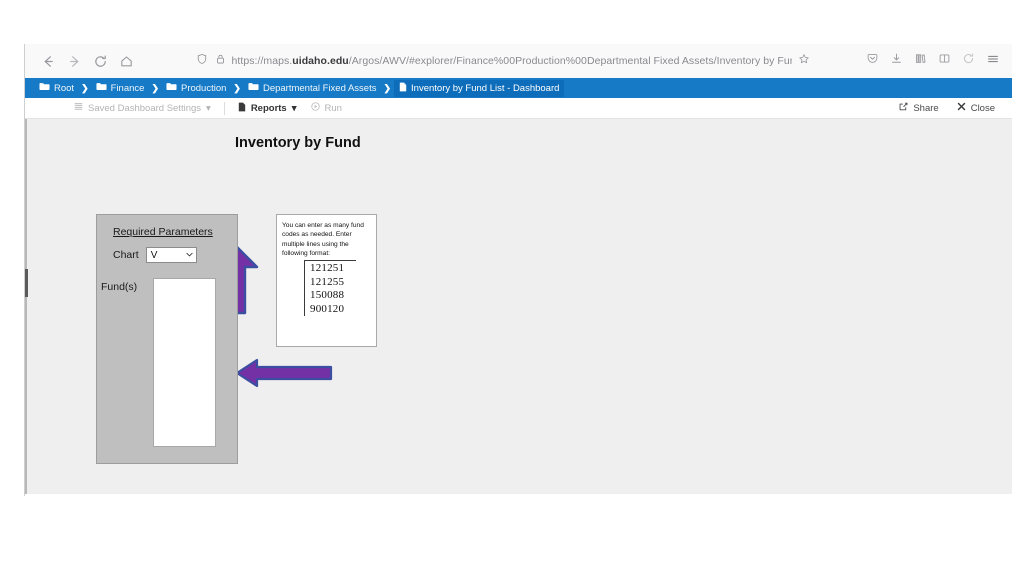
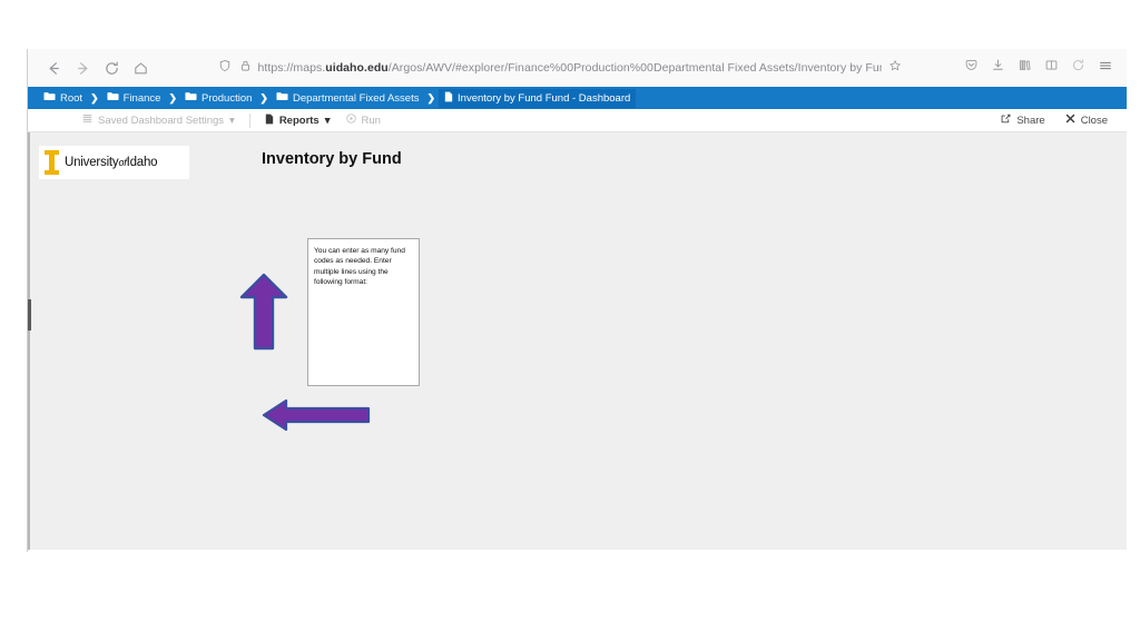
  https://maps.uidaho.edu/Argos/AWV/#explorer/Finance%00Production%00Departmental Fixed Assets/Inventory by Fu
  Root
  ❯
  Finance
  ❯
  Production
  ❯
  Departmental Fixed Assets
  ❯
- Inventory by Fund List - Dashboard
+ Inventory by Fund Fund - Dashboard
  Saved Dashboard Settings
  ▾
  Reports
  ▾
  Run
  Share
  Close
+ UniversityofIdaho
  Inventory by Fund
- Required Parameters
- Chart
- V
- Fund(s)
- 121251
- 121255
- 150088
- 900120
